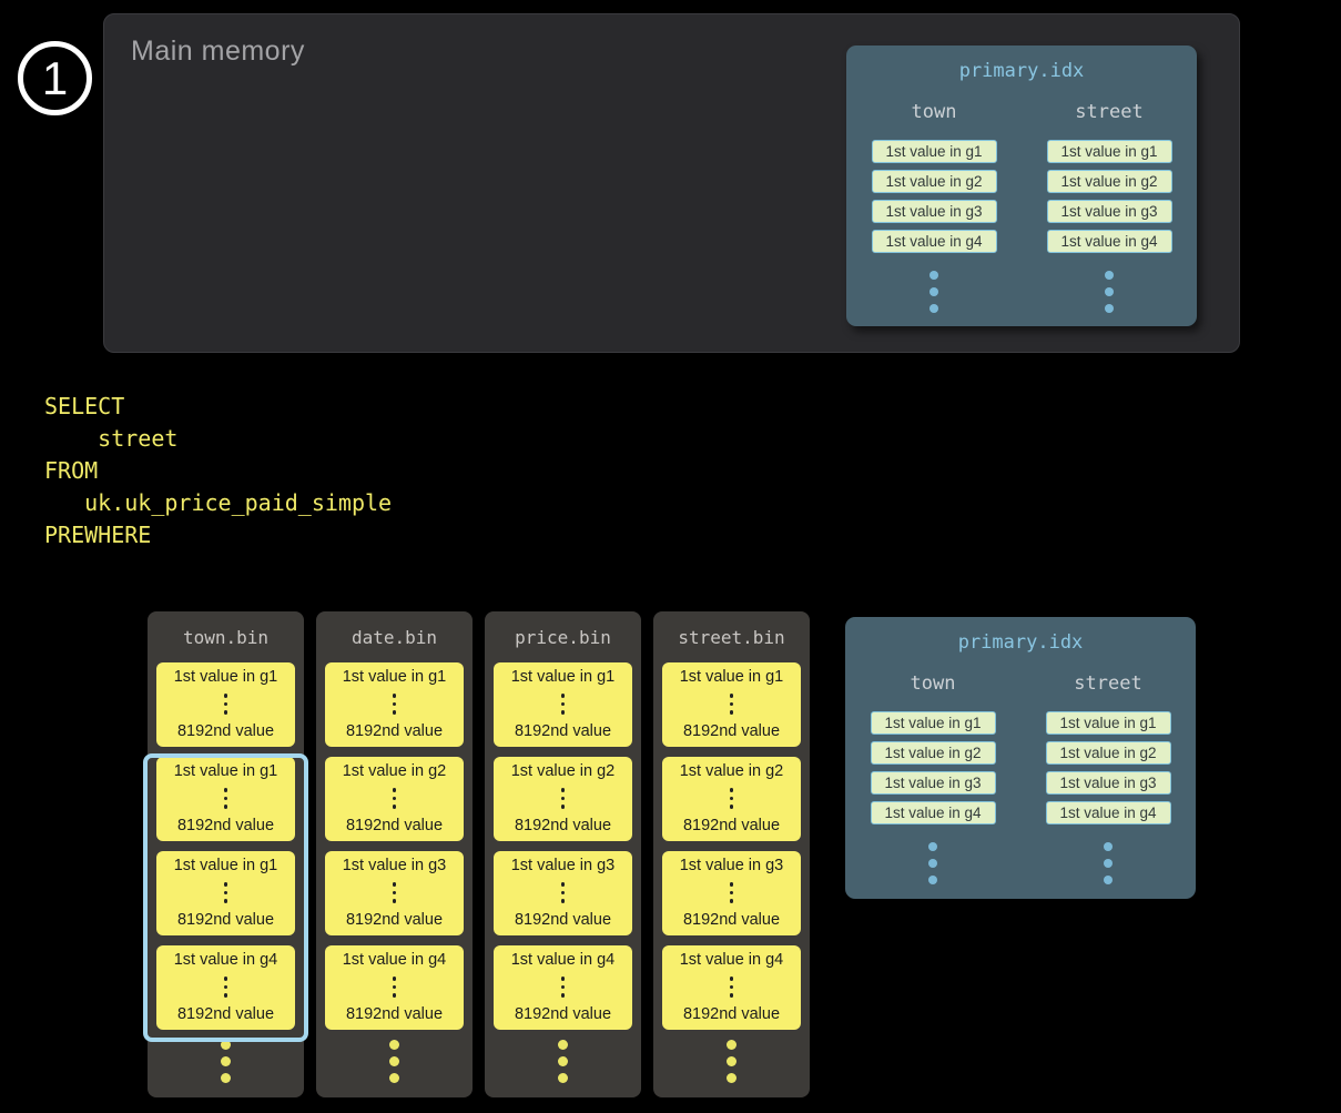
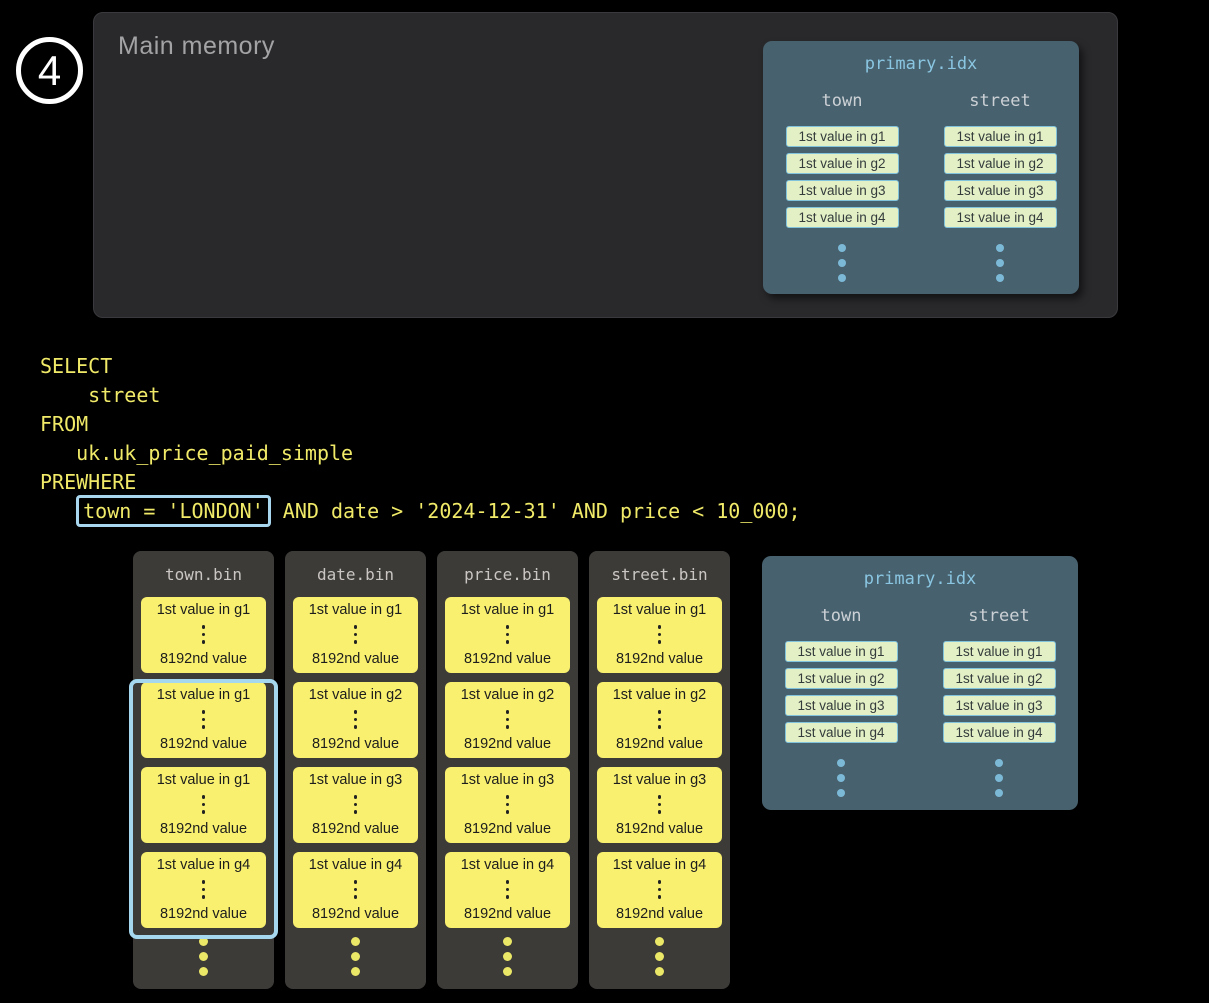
- 1
+ 4
  Main memory
  primary.idx
  town
  1st value in g1
  1st value in g2
  1st value in g3
  1st value in g4
  street
  1st value in g1
  1st value in g2
  1st value in g3
  1st value in g4
  SELECT
  street
  FROM
  uk.uk_price_paid_simple
  PREWHERE
+ town = 'LONDON' AND date > '2024-12-31' AND price < 10_000;
  town.bin
  1st value in g1
  8192nd value
  1st value in g1
  8192nd value
  1st value in g1
  8192nd value
  1st value in g4
  8192nd value
  date.bin
  1st value in g1
  8192nd value
  1st value in g2
  8192nd value
  1st value in g3
  8192nd value
  1st value in g4
  8192nd value
  price.bin
  1st value in g1
  8192nd value
  1st value in g2
  8192nd value
  1st value in g3
  8192nd value
  1st value in g4
  8192nd value
  street.bin
  1st value in g1
  8192nd value
  1st value in g2
  8192nd value
  1st value in g3
  8192nd value
  1st value in g4
  8192nd value
  primary.idx
  town
  1st value in g1
  1st value in g2
  1st value in g3
  1st value in g4
  street
  1st value in g1
  1st value in g2
  1st value in g3
  1st value in g4
